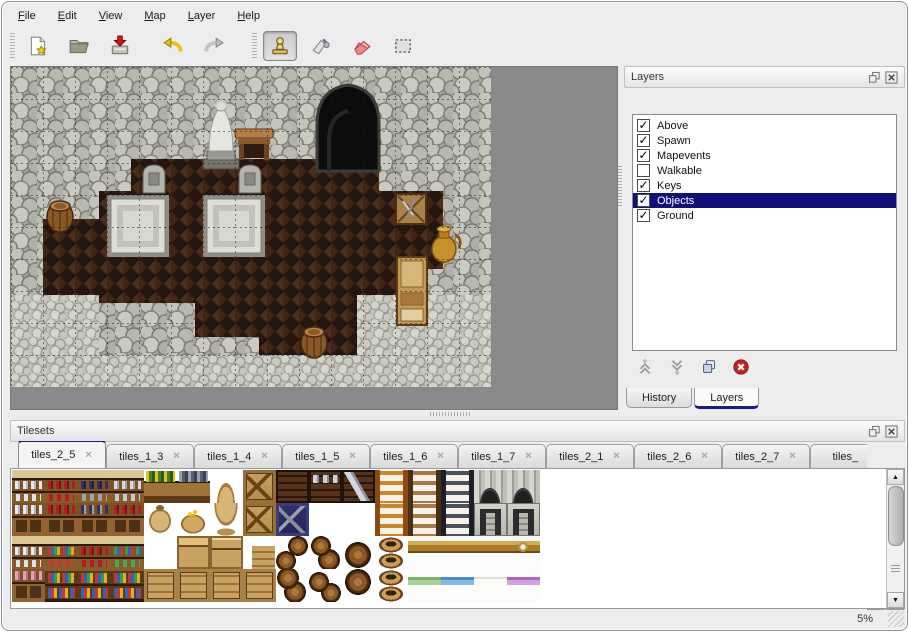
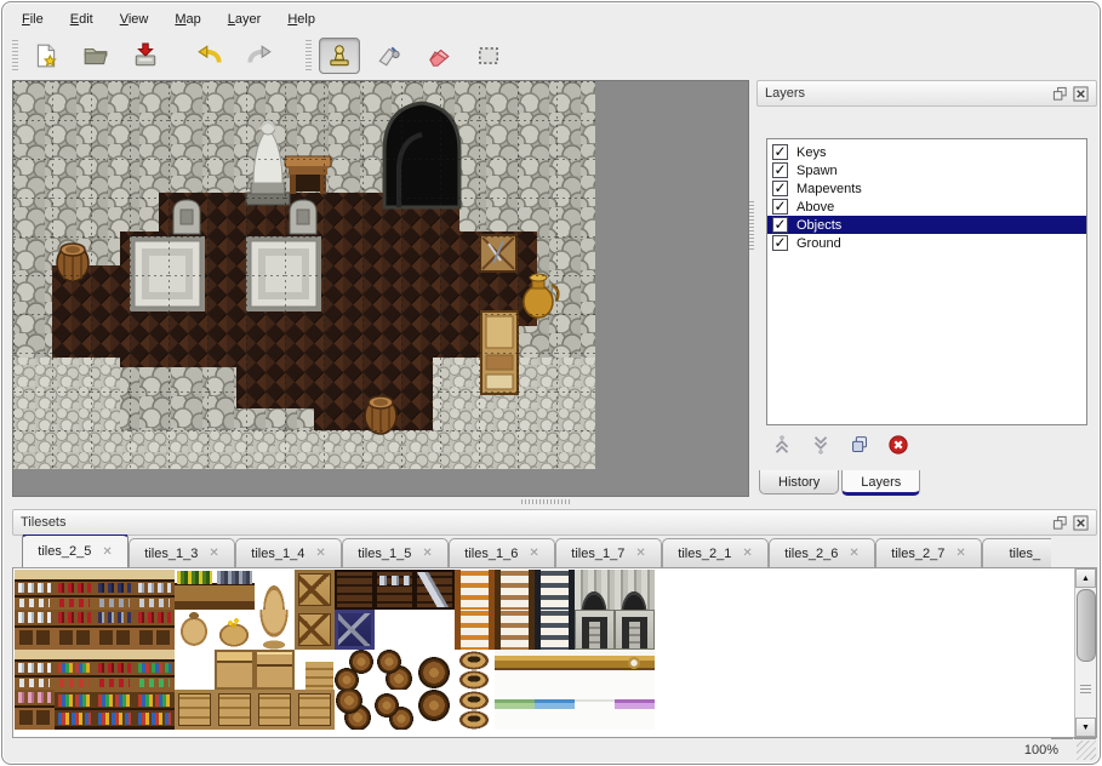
  File
  Edit
  View
  Map
  Layer
  Help
  Layers
  ✓
- Above
+ Keys
  ✓
  Spawn
  ✓
  Mapevents
- Walkable
  ✓
- Keys
+ Above
  ✓
  Objects
  ✓
  Ground
  History
  Layers
  Tilesets
  tiles_2_5
  ✕
  tiles_1_3
  ✕
  tiles_1_4
  ✕
  tiles_1_5
  ✕
  tiles_1_6
  ✕
  tiles_1_7
  ✕
  tiles_2_1
  ✕
  tiles_2_6
  ✕
  tiles_2_7
  ✕
  tiles_
- 5%
+ 100%
